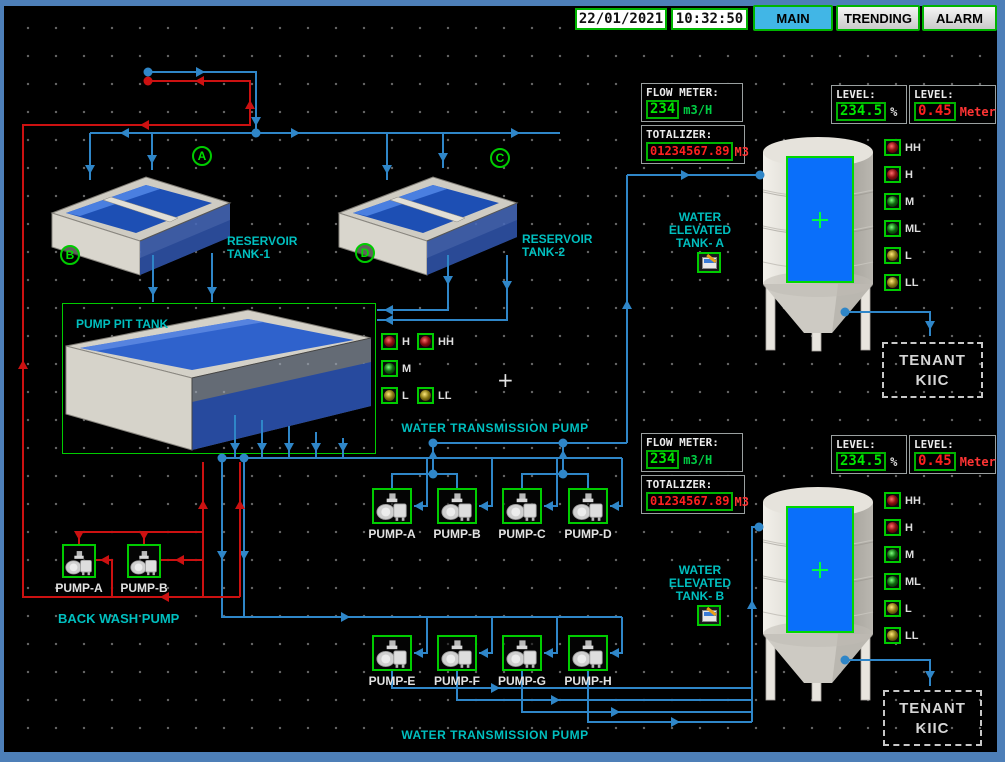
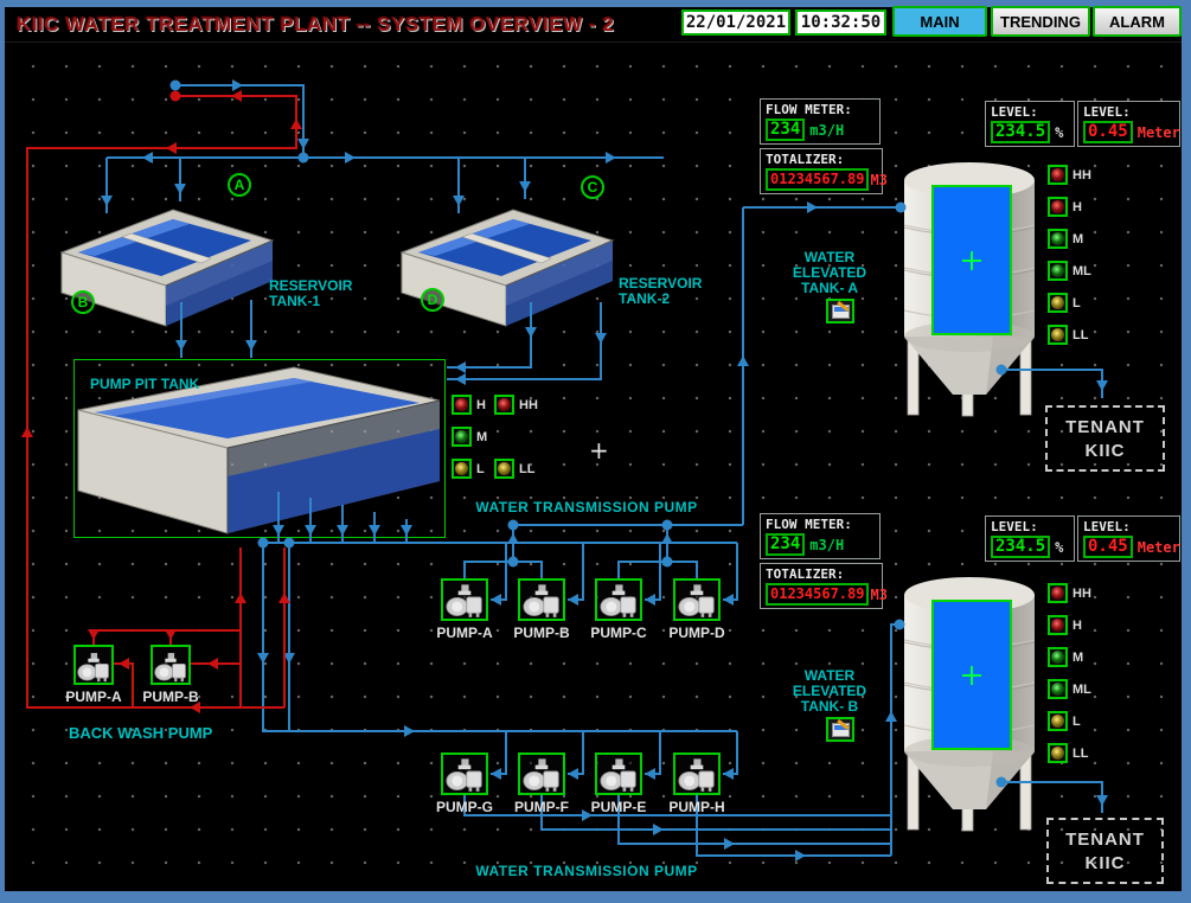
+ KIIC WATER TREATMENT PLANT -- SYSTEM OVERVIEW - 2
  22/01/2021
  10:32:50
  MAIN
  TRENDING
  ALARM
  A
  B
  RESERVOIR
  TANK-1
  C
  D
  RESERVOIR
  TANK-2
  PUMP PIT TANK
  H
  HH
  M
  L
  LL
  +
  FLOW METER:
  234
  m3/H
  TOTALIZER:
  01234567.89
  M3
  LEVEL:
  234.5
  %
  LEVEL:
  0.45
  Meter
  WATER
  ELEVATED
  TANK- A
  HH
  H
  M
  ML
  L
  LL
  TENANT
  KIIC
  WATER TRANSMISSION PUMP
  PUMP-A
  PUMP-B
  PUMP-C
  PUMP-D
  FLOW METER:
  234
  m3/H
  TOTALIZER:
  01234567.89
  M3
  LEVEL:
  234.5
  %
  LEVEL:
  0.45
  Meter
  WATER
  ELEVATED
  TANK- B
  HH
  H
  M
  ML
  L
  LL
  TENANT
  KIIC
- PUMP-E
+ PUMP-G
  PUMP-F
- PUMP-G
+ PUMP-E
  PUMP-H
  WATER TRANSMISSION PUMP
  PUMP-A
  PUMP-B
  BACK WASH PUMP
